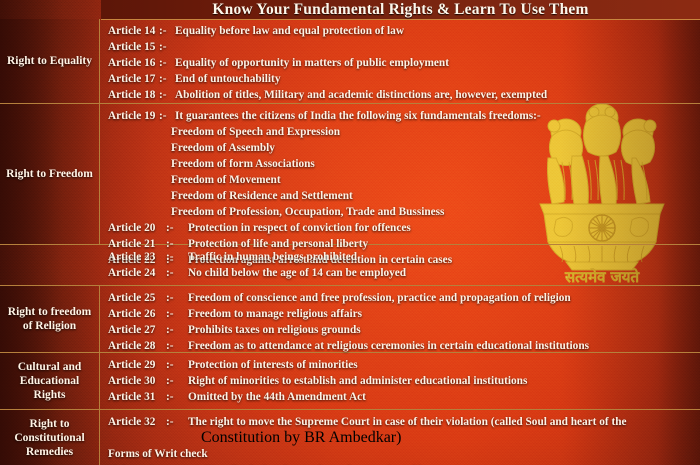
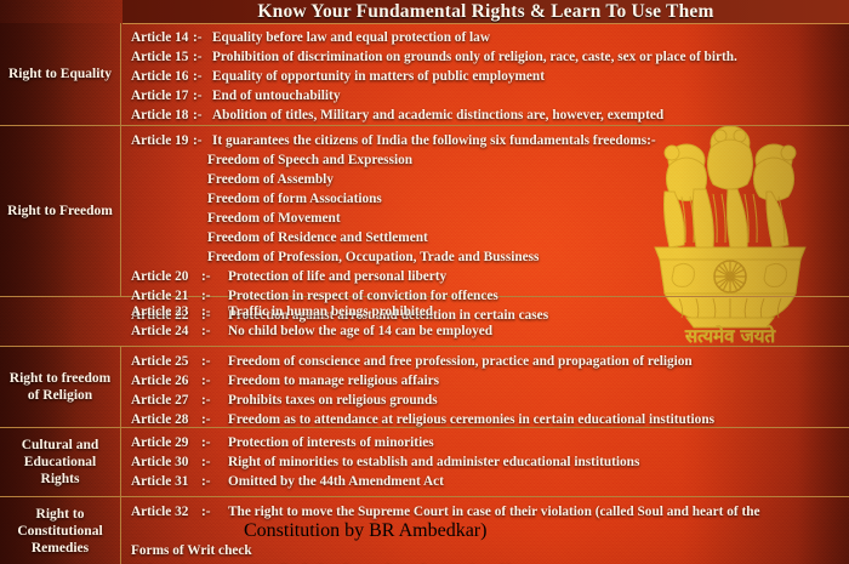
  Know Your Fundamental Rights & Learn To Use Them
  Right to Equality
  Article 14
  :-
  Equality before law and equal protection of law
  Article 15
  :-
+ Prohibition of discrimination on grounds only of religion, race, caste, sex or place of birth.
  Article 16
  :-
  Equality of opportunity in matters of public employment
  Article 17
  :-
  End of untouchability
  Article 18
  :-
  Abolition of titles, Military and academic distinctions are, however, exempted
  Right to Freedom
  Article 19
  :-
  It guarantees the citizens of India the following six fundamentals freedoms:-
  Freedom of Speech and Expression
  Freedom of Assembly
  Freedom of form Associations
  Freedom of Movement
  Freedom of Residence and Settlement
  Freedom of Profession, Occupation, Trade and Bussiness
  Article 20
  :-
- Protection in respect of conviction for offences
+ Protection of life and personal liberty
  Article 21
  :-
- Protection of life and personal liberty
+ Protection in respect of conviction for offences
  Article 22
  :-
  Protection against arrest and detention in certain cases
  Article 23
  Traffic in human beings prohibited
  Article 24
  :-
  No child below the age of 14 can be employed
  Right to freedom of Religion
  Article 25
  :-
  Freedom of conscience and free profession, practice and propagation of religion
  Article 26
  :-
  Freedom to manage religious affairs
  Article 27
  :-
  Prohibits taxes on religious grounds
  Article 28
  :-
  Freedom as to attendance at religious ceremonies in certain educational institutions
  Cultural and Educational Rights
  Article 29
  :-
  Protection of interests of minorities
  Article 30
  :-
  Right of minorities to establish and administer educational institutions
  Article 31
  :-
  Omitted by the 44th Amendment Act
  Right to Constitutional Remedies
  Article 32
  :-
  The right to move the Supreme Court in case of their violation (called Soul and heart of the
  Constitution by BR Ambedkar)
  Forms of Writ check
